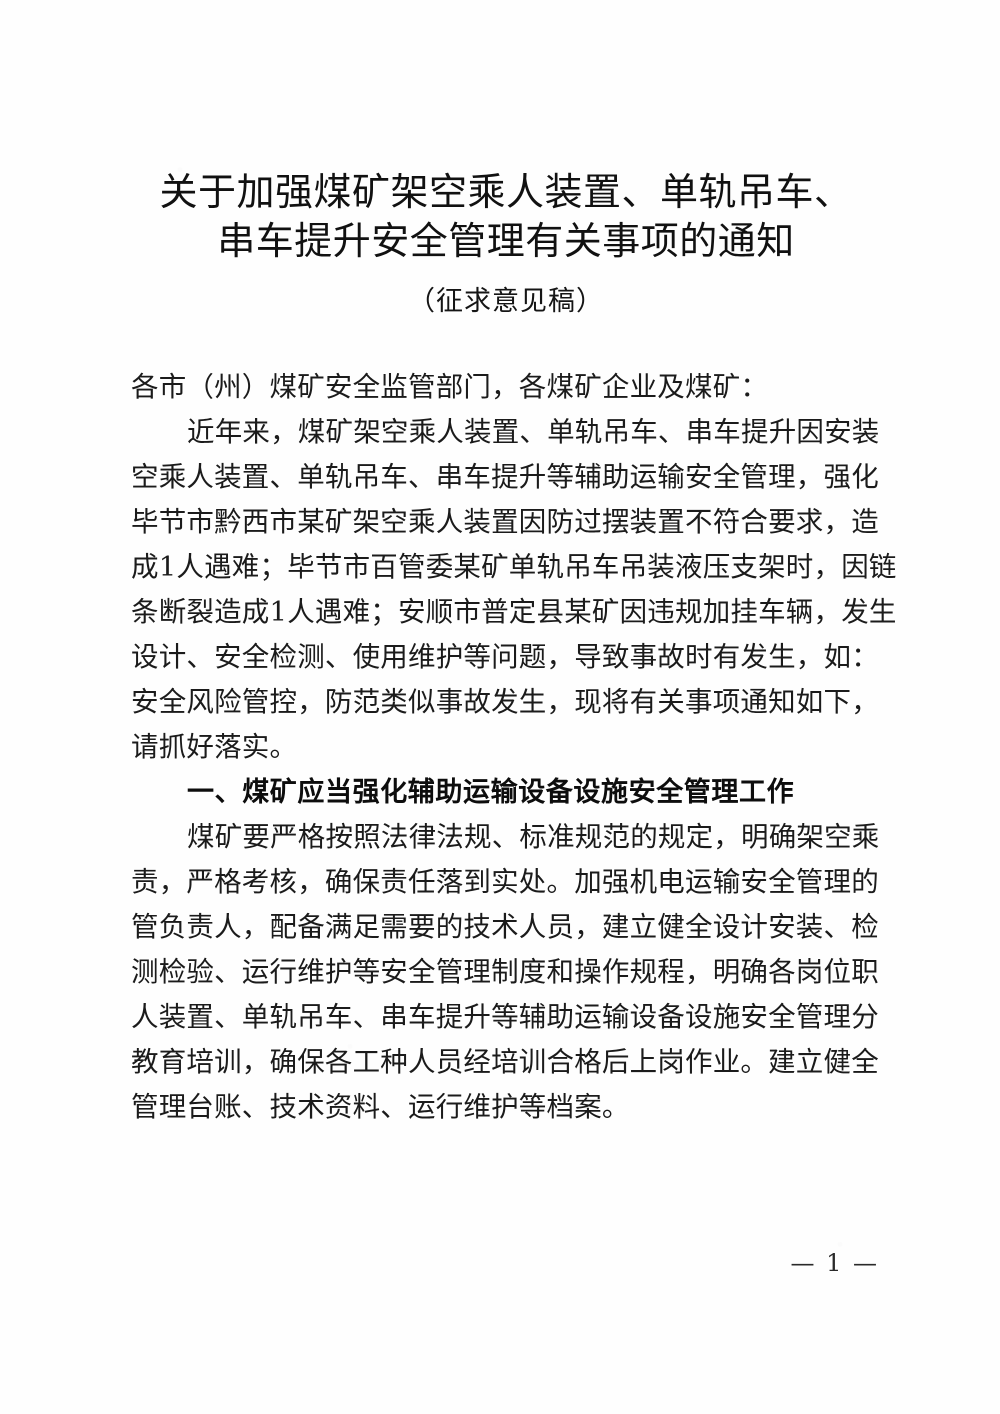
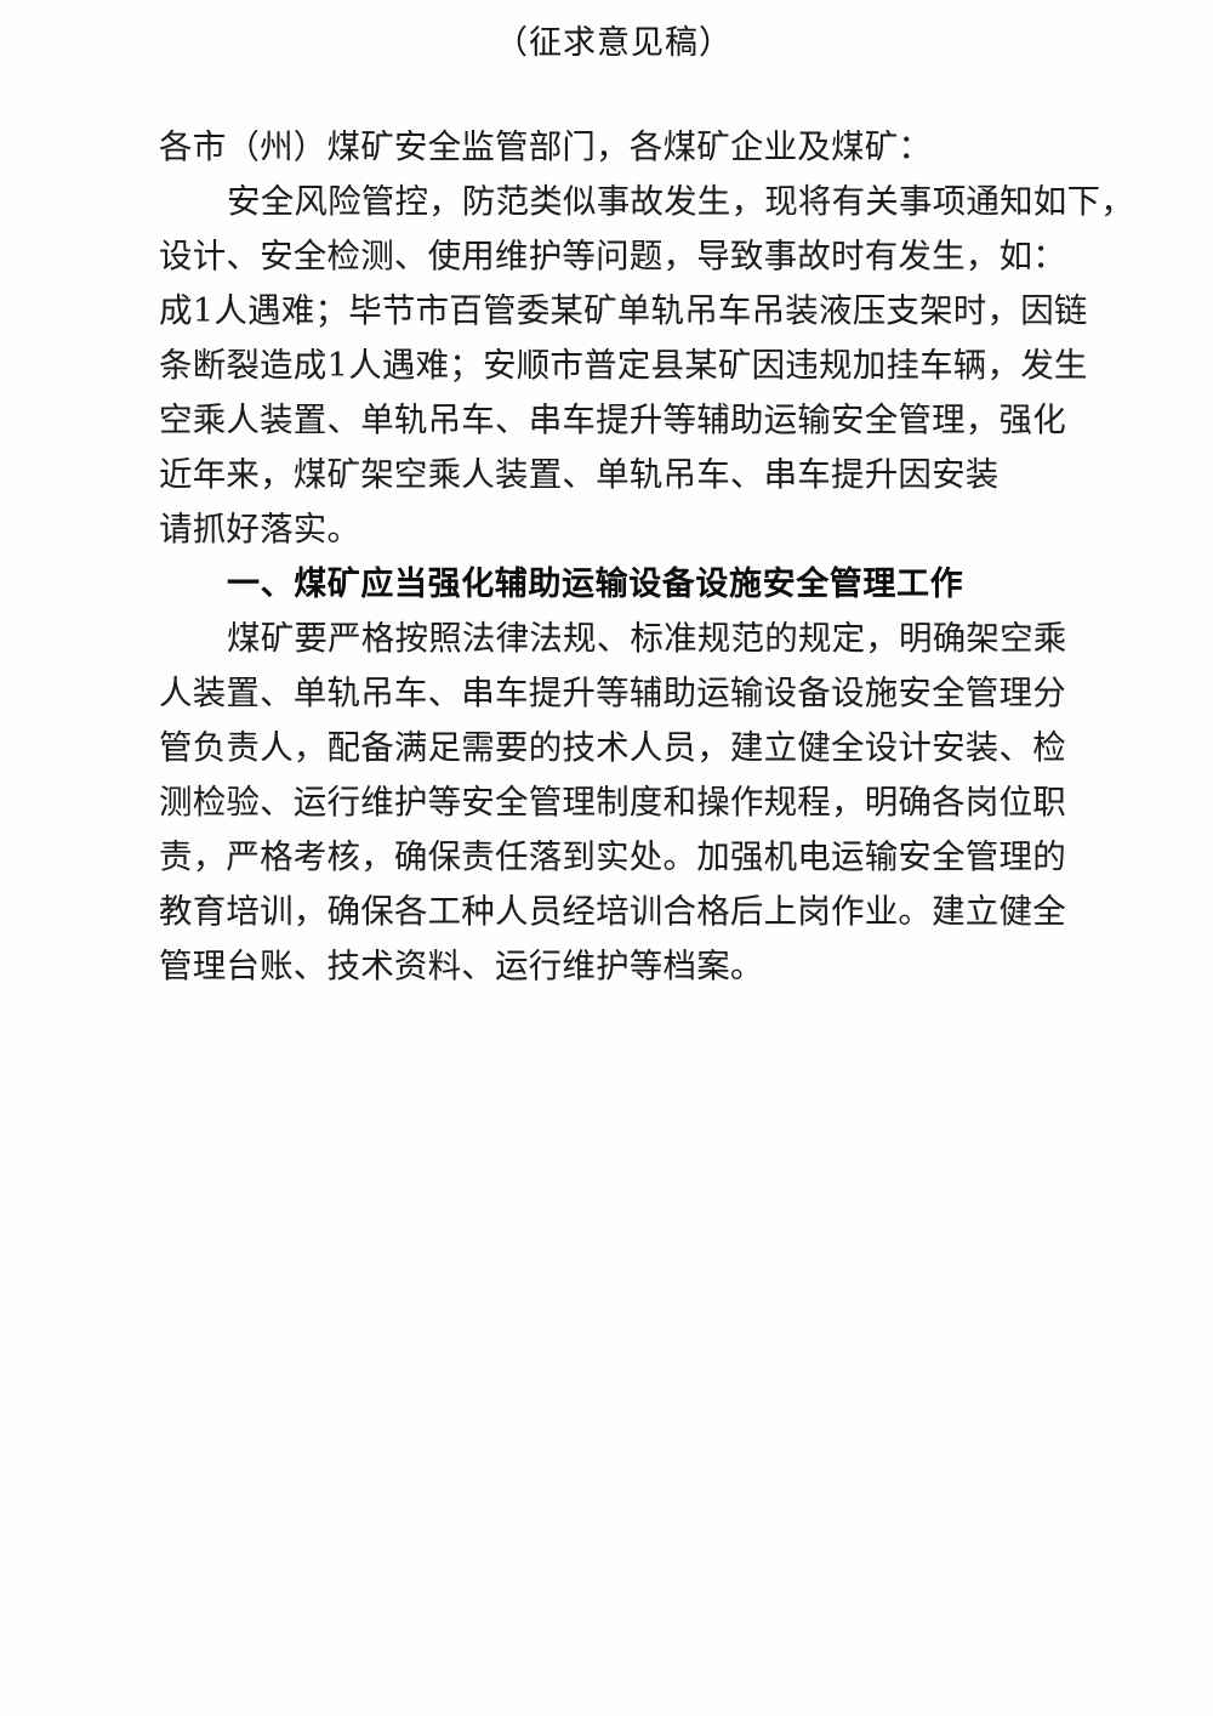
- 关于加强煤矿架空乘人装置、单轨吊车、
- 串车提升安全管理有关事项的通知
  （征求意见稿）
  各市（州）煤矿安全监管部门，各煤矿企业及煤矿：
- 近年来，煤矿架空乘人装置、单轨吊车、串车提升因安装
+ 安全风险管控，防范类似事故发生，现将有关事项通知如下，
- 空乘人装置、单轨吊车、串车提升等辅助运输安全管理，强化
+ 设计、安全检测、使用维护等问题，导致事故时有发生，如：
- 毕节市黔西市某矿架空乘人装置因防过摆装置不符合要求，造
  成1人遇难；毕节市百管委某矿单轨吊车吊装液压支架时，因链
  条断裂造成1人遇难；安顺市普定县某矿因违规加挂车辆，发生
- 设计、安全检测、使用维护等问题，导致事故时有发生，如：
+ 空乘人装置、单轨吊车、串车提升等辅助运输安全管理，强化
- 安全风险管控，防范类似事故发生，现将有关事项通知如下，
+ 近年来，煤矿架空乘人装置、单轨吊车、串车提升因安装
  请抓好落实。
  一、煤矿应当强化辅助运输设备设施安全管理工作
  煤矿要严格按照法律法规、标准规范的规定，明确架空乘
- 责，严格考核，确保责任落到实处。加强机电运输安全管理的
+ 人装置、单轨吊车、串车提升等辅助运输设备设施安全管理分
  管负责人，配备满足需要的技术人员，建立健全设计安装、检
  测检验、运行维护等安全管理制度和操作规程，明确各岗位职
- 人装置、单轨吊车、串车提升等辅助运输设备设施安全管理分
+ 责，严格考核，确保责任落到实处。加强机电运输安全管理的
  教育培训，确保各工种人员经培训合格后上岗作业。建立健全
  管理台账、技术资料、运行维护等档案。
- — 1 —
